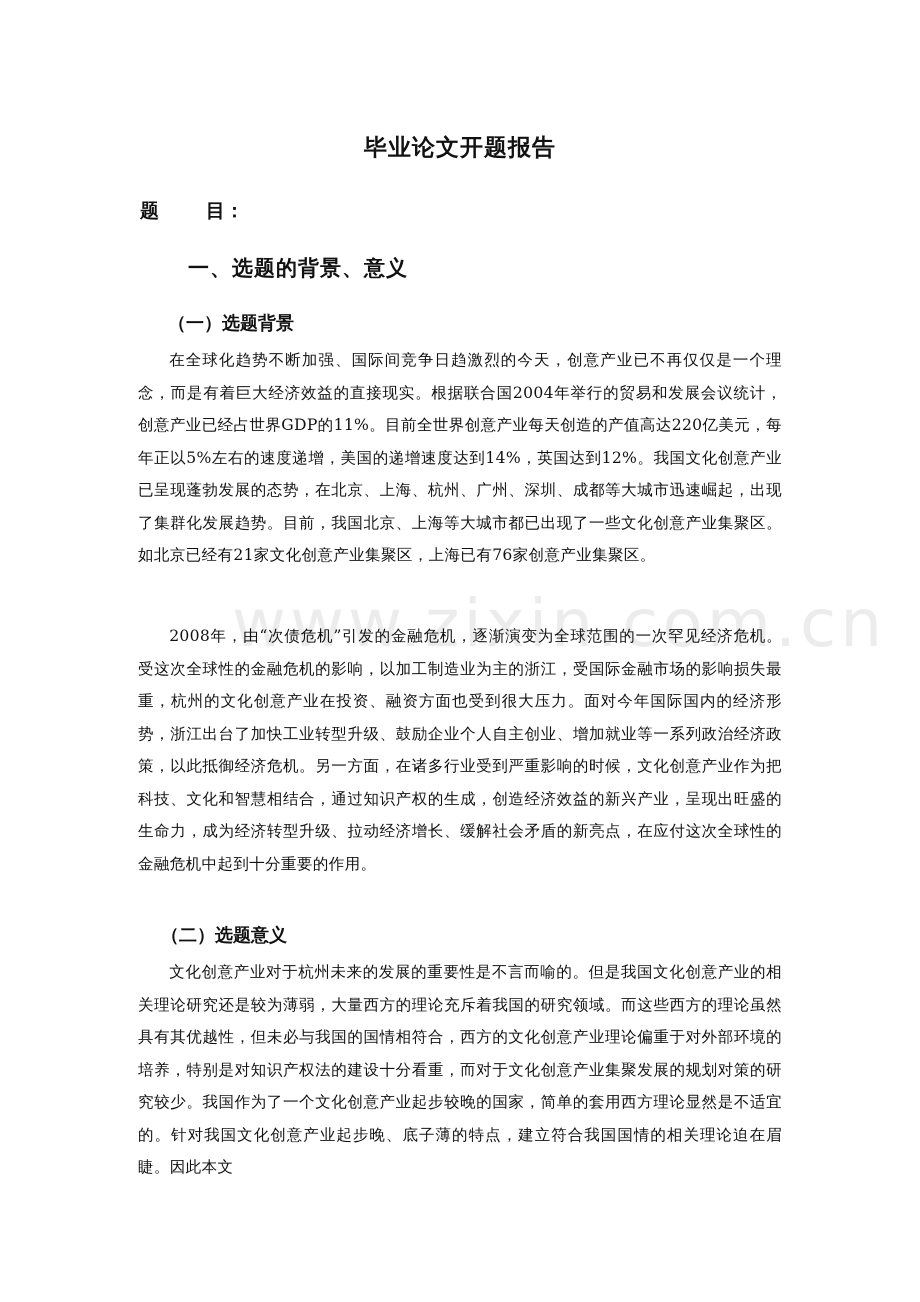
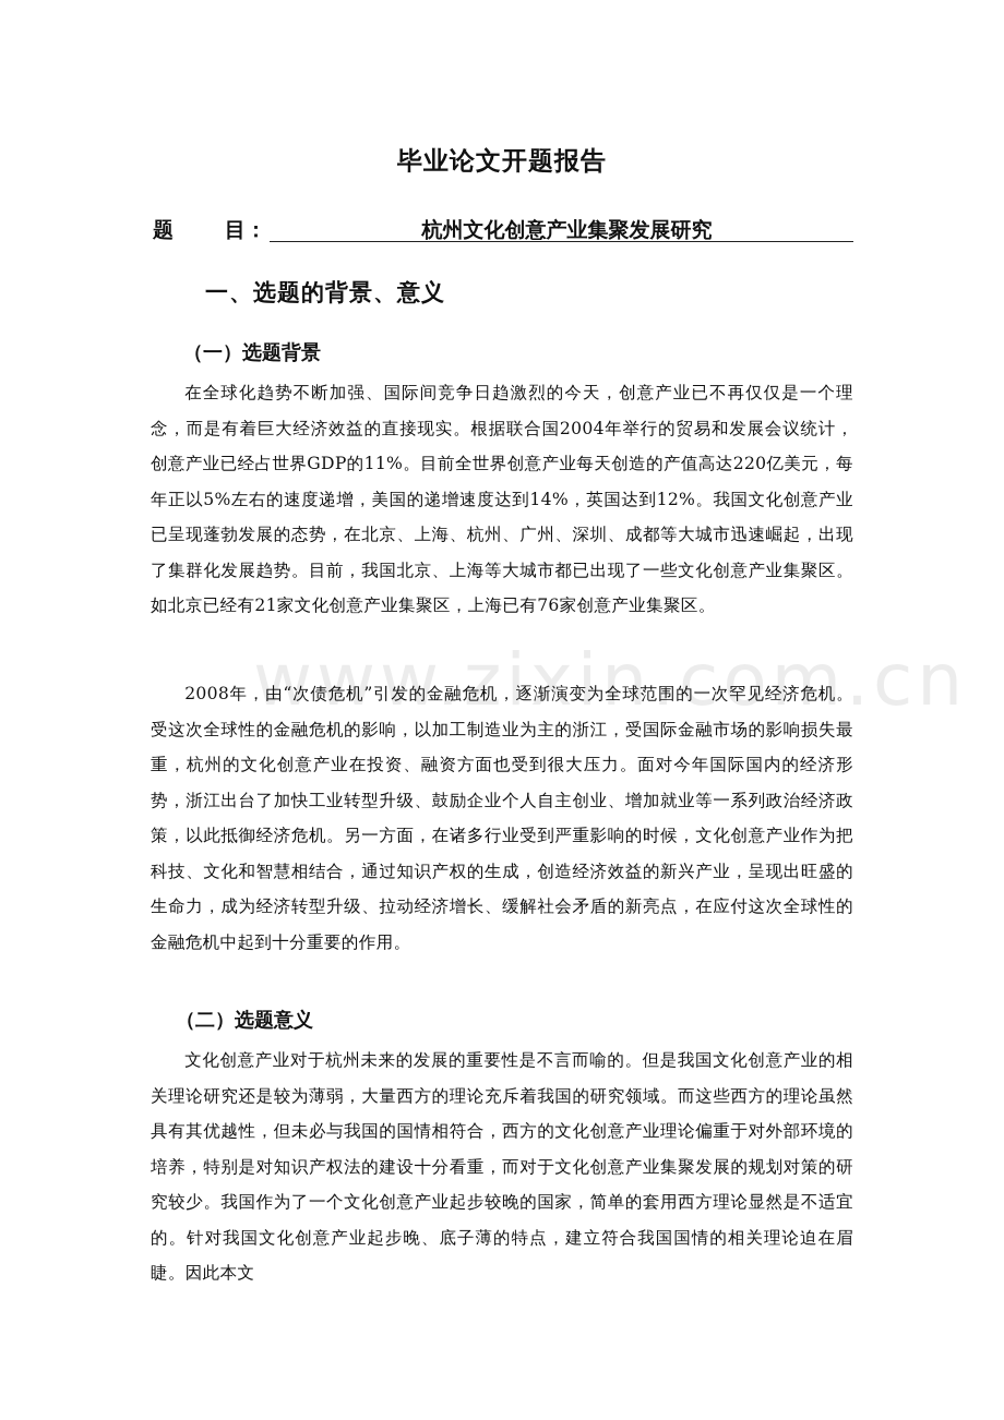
  www.zixin.com.cn
  毕业论文开题报告
  题
  目：
+ 杭州文化创意产业集聚发展研究
  一、选题的背景、意义
  （一）选题背景
  在全球化趋势不断加强、国际间竞争日趋激烈的今天，创意产业已不再仅仅是一个理念，而是有着巨大经济效益的直接现实。根据联合国2004年举行的贸易和发展会议统计，创意产业已经占世界GDP的11%。目前全世界创意产业每天创造的产值高达220亿美元，每年正以5%左右的速度递增，美国的递增速度达到14%，英国达到12%。我国文化创意产业已呈现蓬勃发展的态势，在北京、上海、杭州、广州、深圳、成都等大城市迅速崛起，出现了集群化发展趋势。目前，我国北京、上海等大城市都已出现了一些文化创意产业集聚区。如北京已经有21家文化创意产业集聚区，上海已有76家创意产业集聚区。
  2008年，由“次债危机”引发的金融危机，逐渐演变为全球范围的一次罕见经济危机。受这次全球性的金融危机的影响，以加工制造业为主的浙江，受国际金融市场的影响损失最重，杭州的文化创意产业在投资、融资方面也受到很大压力。面对今年国际国内的经济形势，浙江出台了加快工业转型升级、鼓励企业个人自主创业、增加就业等一系列政治经济政策，以此抵御经济危机。另一方面，在诸多行业受到严重影响的时候，文化创意产业作为把科技、文化和智慧相结合，通过知识产权的生成，创造经济效益的新兴产业，呈现出旺盛的生命力，成为经济转型升级、拉动经济增长、缓解社会矛盾的新亮点，在应付这次全球性的金融危机中起到十分重要的作用。
  （二）选题意义
  文化创意产业对于杭州未来的发展的重要性是不言而喻的。但是我国文化创意产业的相关理论研究还是较为薄弱，大量西方的理论充斥着我国的研究领域。而这些西方的理论虽然具有其优越性，但未必与我国的国情相符合，西方的文化创意产业理论偏重于对外部环境的培养，特别是对知识产权法的建设十分看重，而对于文化创意产业集聚发展的规划对策的研究较少。我国作为了一个文化创意产业起步较晚的国家，简单的套用西方理论显然是不适宜的。针对我国文化创意产业起步晚、底子薄的特点，建立符合我国国情的相关理论迫在眉睫。因此本文
